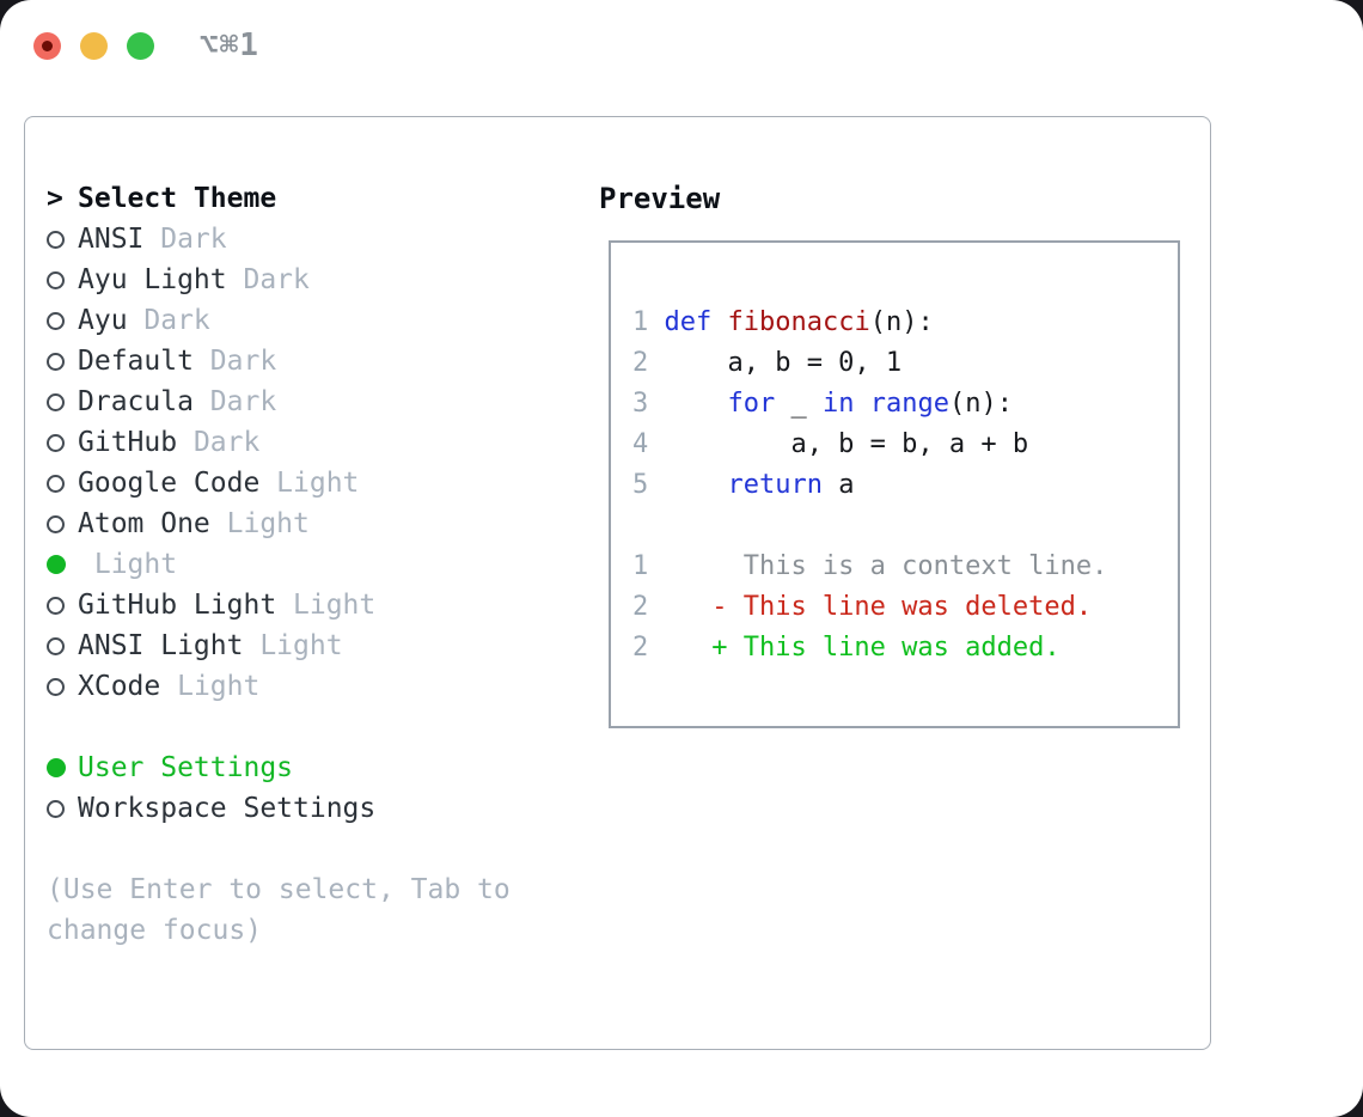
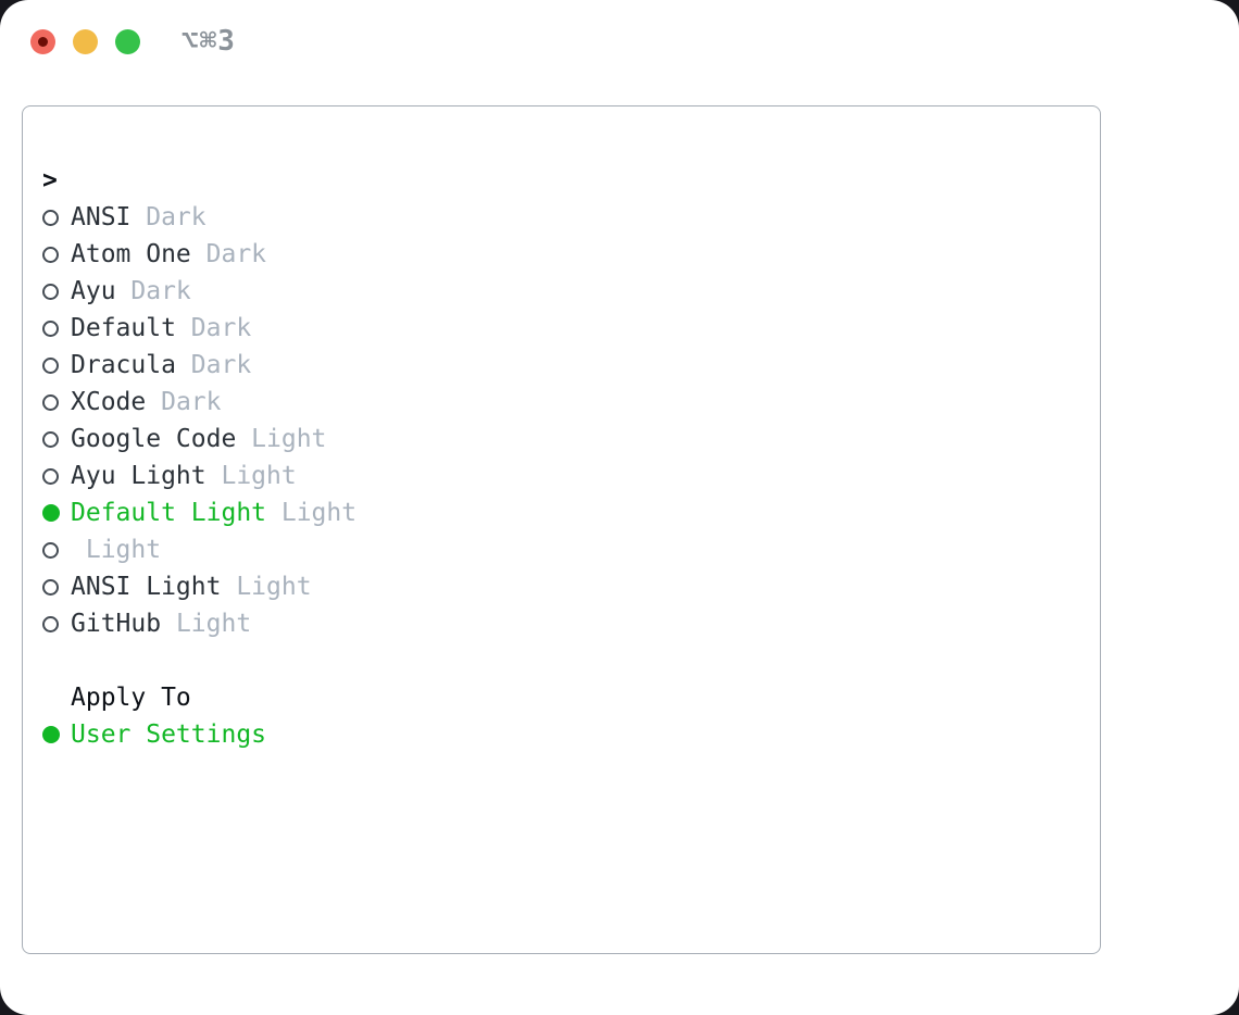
- ⌥⌘1
+ ⌥⌘3
  >
- Select Theme
  ANSI
  Dark
- Ayu Light
+ Atom One
  Dark
  Ayu
  Dark
  Default
  Dark
  Dracula
  Dark
- GitHub
+ XCode
  Dark
  Google Code
  Light
- Atom One
+ Ayu Light
  Light
+ Default Light
  Light
- GitHub Light
  Light
  ANSI Light
  Light
- XCode
+ GitHub
  Light
+ Apply To
  User Settings
- Workspace Settings
- (Use Enter to select, Tab to change focus)
- Preview
- 1 def fibonacci(n):
- 2 a, b = 0, 1
- 3 for _ in range(n):
- 4 a, b = b, a + b
- 5 return a
- 1 This is a context line.
- 2 - This line was deleted.
- 2 + This line was added.
